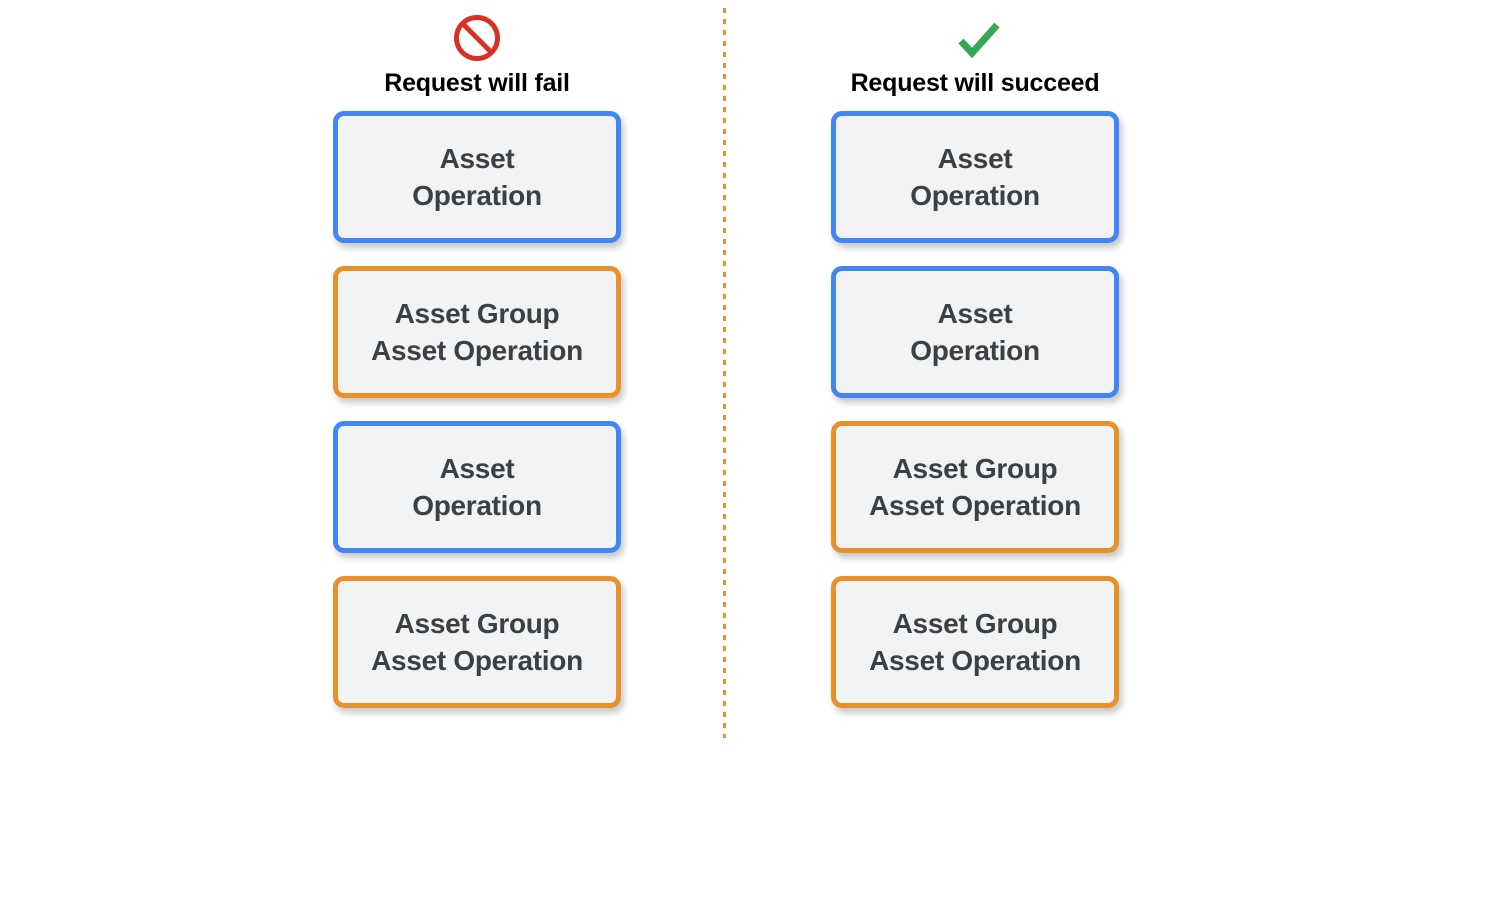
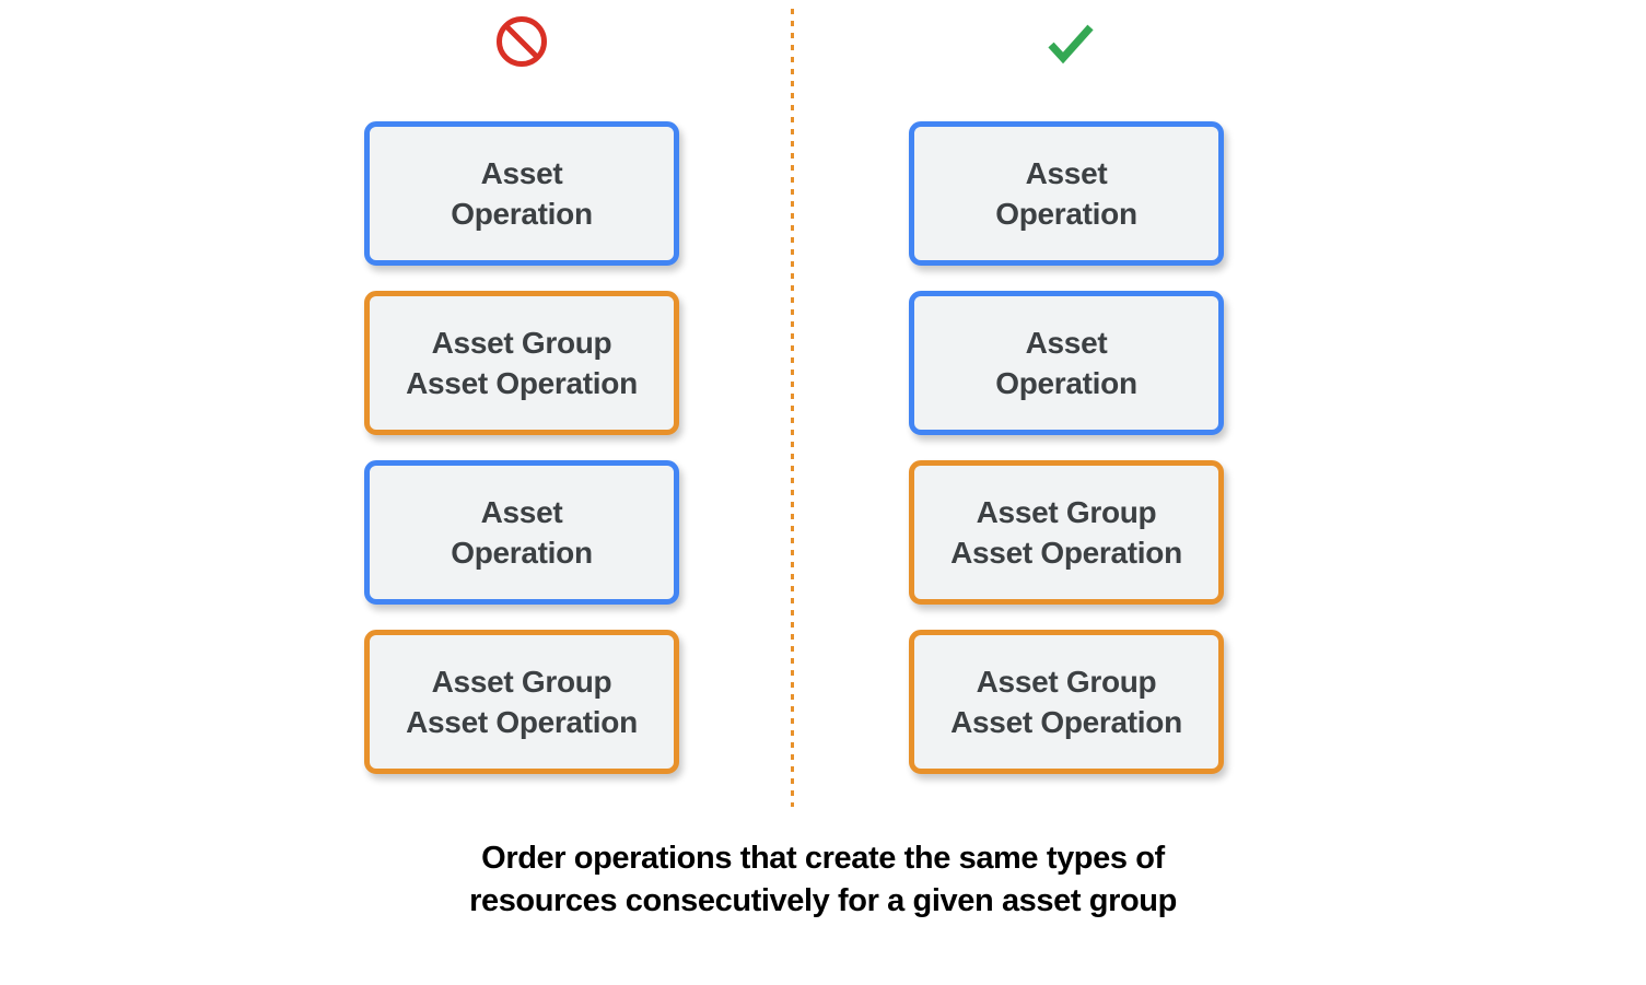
- Request will fail
  Asset
  Operation
  Asset Group
  Asset Operation
  Asset
  Operation
  Asset Group
  Asset Operation
- Request will succeed
  Asset
  Operation
  Asset
  Operation
  Asset Group
  Asset Operation
  Asset Group
  Asset Operation
+ Order operations that create the same types of
+ resources consecutively for a given asset group
